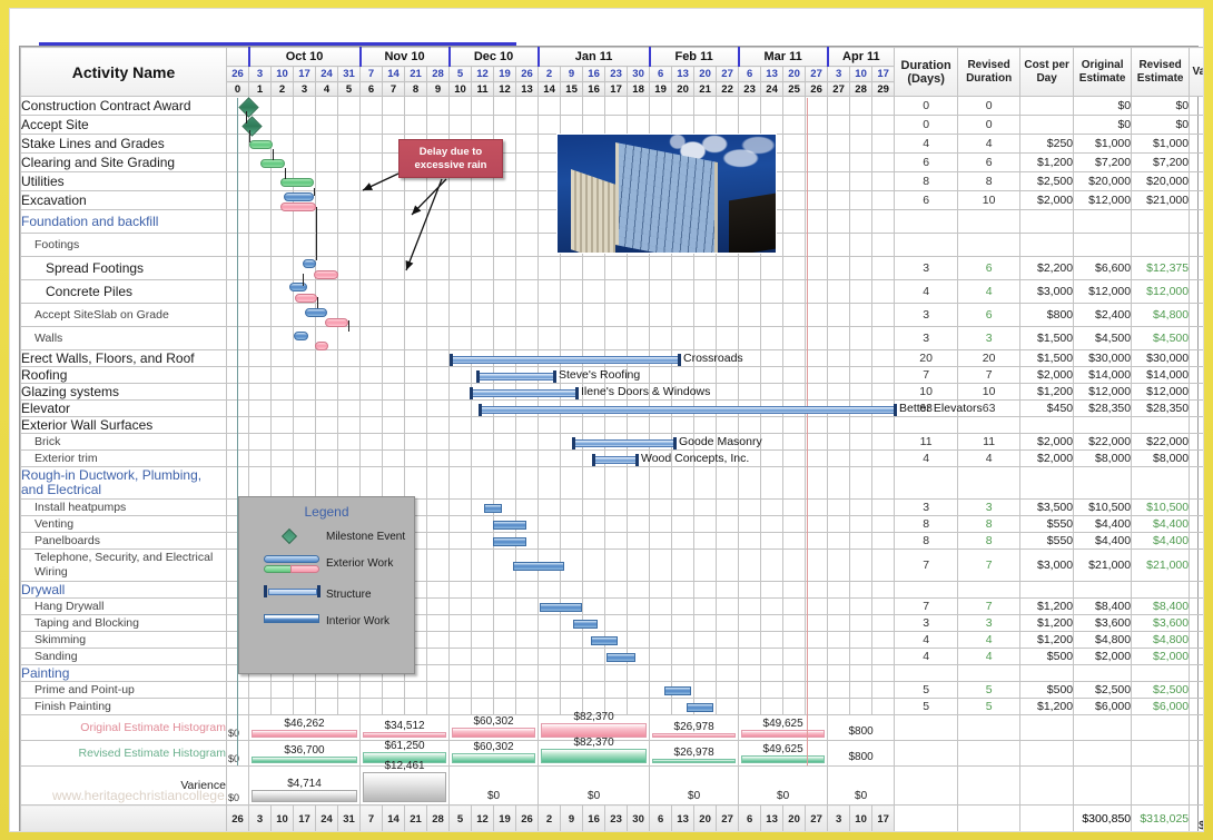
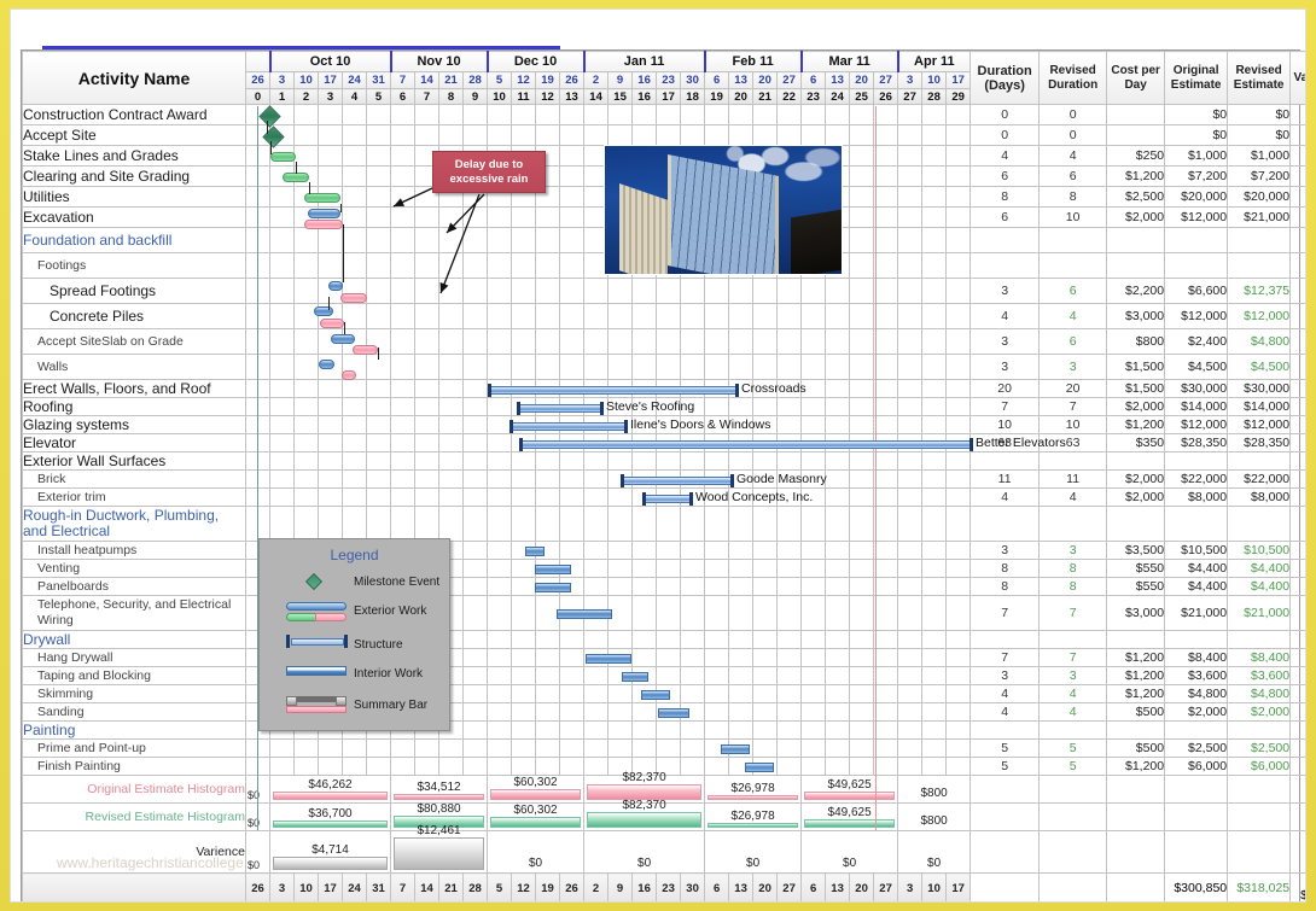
  Activity Name		Oct 10	Nov 10	Dec 10	Jan 11	Feb 11	Mar 11	Apr 11	Duration(Days)	RevisedDuration	Cost perDay	OriginalEstimate	RevisedEstimate	Va
  26	3	10	17	24	31	7	14	21	28	5	12	19	26	2	9	16	23	30	6	13	20	27	6	13	20	27	3	10	17
  0	1	2	3	4	5	6	7	8	9	10	11	12	13	14	15	16	17	18	19	20	21	22	23	24	25	26	27	28	29
  Construction Contract Award																															0	0		$0	$0
  Accept Site																															0	0		$0	$0
  Stake Lines and Grades																															4	4	$250	$1,000	$1,000
  Clearing and Site Grading																															6	6	$1,200	$7,200	$7,200
  Utilities																															8	8	$2,500	$20,000	$20,000
  Excavation																															6	10	$2,000	$12,000	$21,000
  Foundation and backfill
  Footings
  Spread Footings																															3	6	$2,200	$6,600	$12,375
  Concrete Piles																															4	4	$3,000	$12,000	$12,000
  Accept SiteSlab on Grade																															3	6	$800	$2,400	$4,800
  Walls																															3	3	$1,500	$4,500	$4,500
  Erect Walls, Floors, and Roof																															20	20	$1,500	$30,000	$30,000
  Roofing																															7	7	$2,000	$14,000	$14,000
  Glazing systems																															10	10	$1,200	$12,000	$12,000
- Elevator																															63	63	$450	$28,350	$28,350
+ Elevator																															63	63	$350	$28,350	$28,350
  Exterior Wall Surfaces
  Brick																															11	11	$2,000	$22,000	$22,000
  Exterior trim																															4	4	$2,000	$8,000	$8,000
  Rough-in Ductwork, Plumbing, and Electrical
  Install heatpumps																															3	3	$3,500	$10,500	$10,500
  Venting																															8	8	$550	$4,400	$4,400
  Panelboards																															8	8	$550	$4,400	$4,400
  Telephone, Security, and Electrical Wiring																															7	7	$3,000	$21,000	$21,000
  Drywall
  Hang Drywall																															7	7	$1,200	$8,400	$8,400
  Taping and Blocking																															3	3	$1,200	$3,600	$3,600
  Skimming																															4	4	$1,200	$4,800	$4,800
  Sanding																															4	4	$500	$2,000	$2,000
  Painting
  Prime and Point-up																															5	5	$500	$2,500	$2,500
  Finish Painting																															5	5	$1,200	$6,000	$6,000
  Original Estimate Histogram	$	$46,262	$34,512	$60,302	$82,370	$26,978	$49,625	$800
- Revised Estimate Histogram	$	$36,700	$61,250	$60,302	$82,370	$26,978	$49,625	$800
+ Revised Estimate Histogram	$	$36,700	$80,880	$60,302	$82,370	$26,978	$49,625	$800
  Varience	$0	$4,714	$12,461	$0	$0	$0	$0	$0
  	26	3	10	17	24	31	7	14	21	28	5	12	19	26	2	9	16	23	30	6	13	20	27	6	13	20	27	3	10	17				$300,850	$318,025	$
  Crossroads
  Steve's Roofing
  Ilene's Doors & Windows
  Better Elevators
  Goode Masonry
  Wood Concepts, Inc.
  Delay due to
  excessive rain
  Legend
  Milestone Event
  Exterior Work
  Structure
  Interior Work
+ Summary Bar
  www.heritagechristiancollege.
